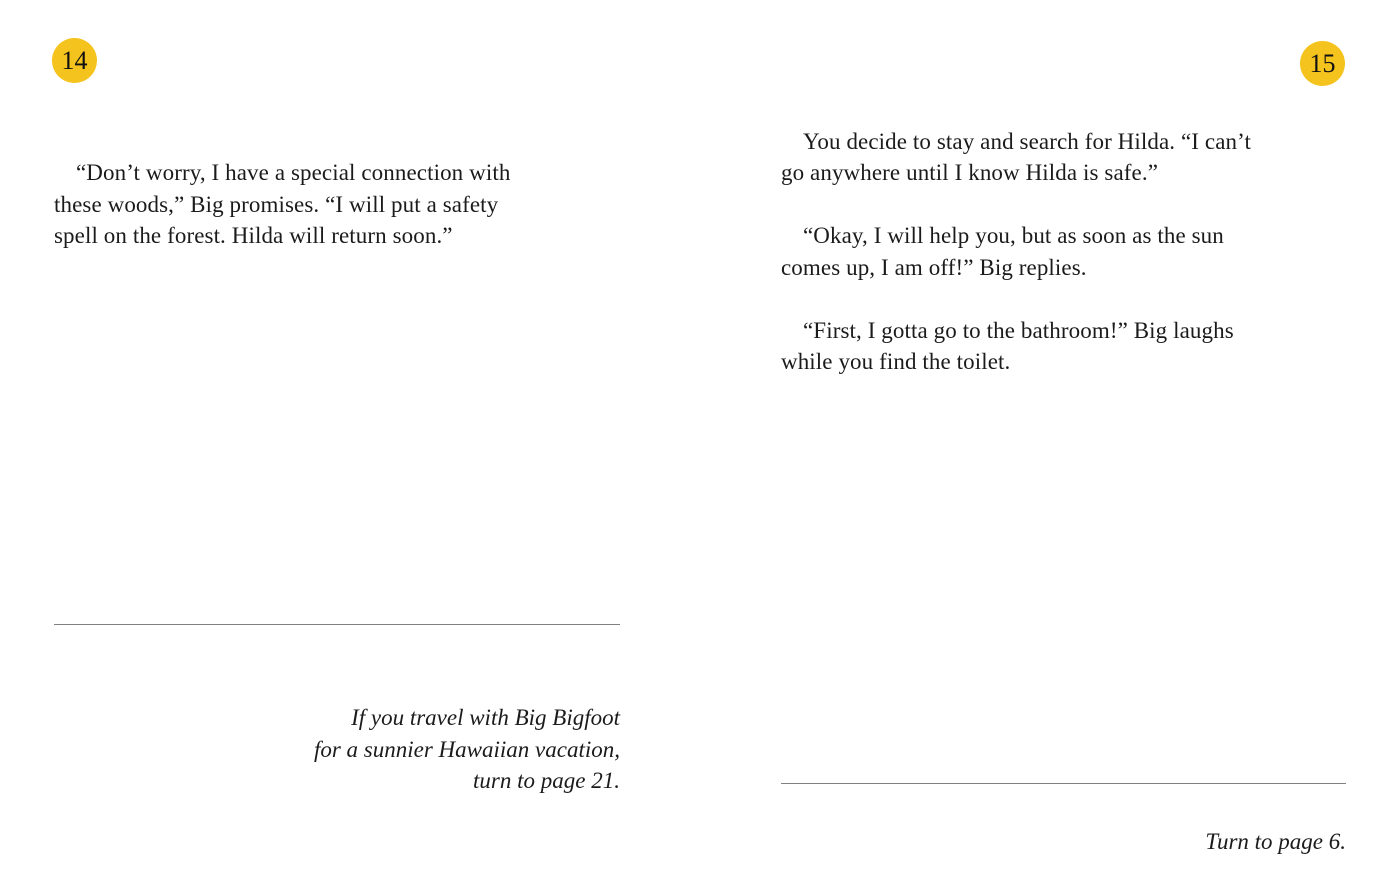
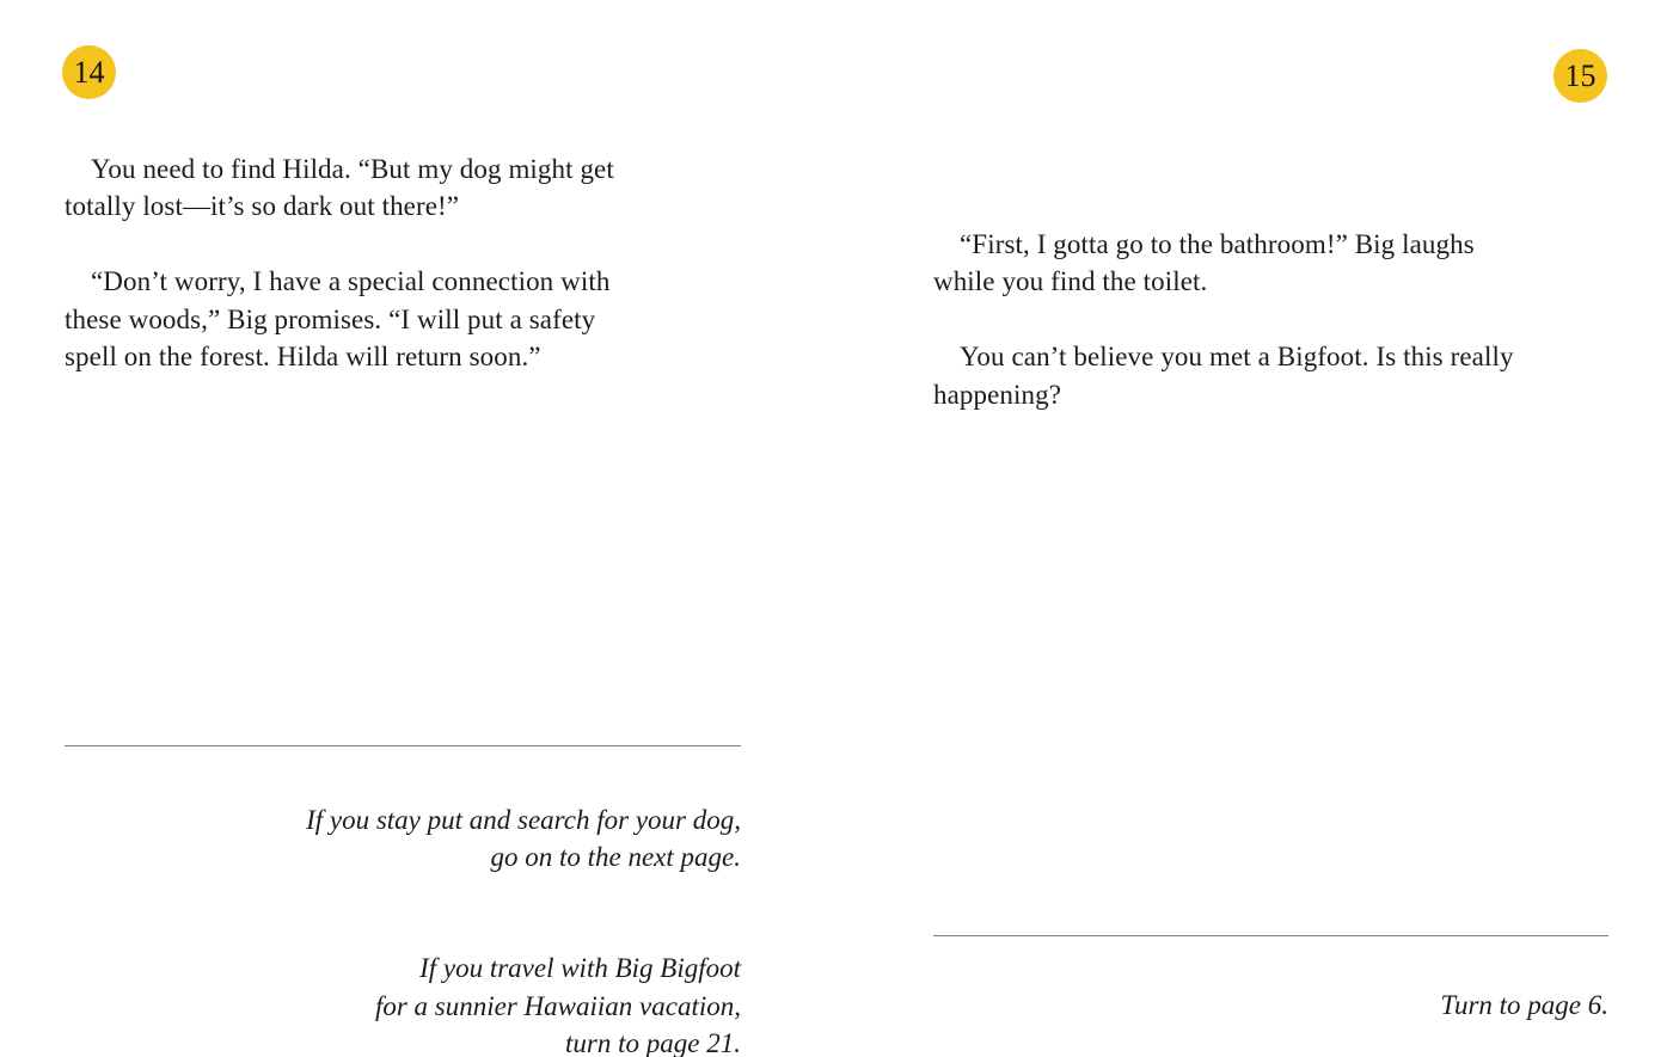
  14
+ You need to find Hilda. “But my dog might get
+ totally lost—it’s so dark out there!”
  “Don’t worry, I have a special connection with
  these woods,” Big promises. “I will put a safety
  spell on the forest. Hilda will return soon.”
+ If you stay put and search for your dog,
+ go on to the next page.
  If you travel with Big Bigfoot
  for a sunnier Hawaiian vacation,
  turn to page 21.
  15
- You decide to stay and search for Hilda. “I can’t
- go anywhere until I know Hilda is safe.”
- “Okay, I will help you, but as soon as the sun
- comes up, I am off!” Big replies.
  “First, I gotta go to the bathroom!” Big laughs
  while you find the toilet.
+ You can’t believe you met a Bigfoot. Is this really
+ happening?
  Turn to page 6.
